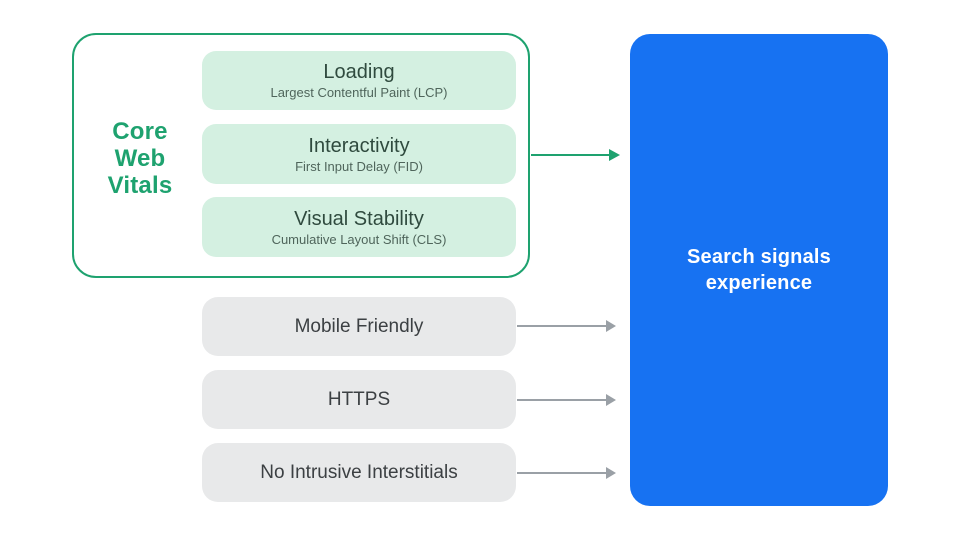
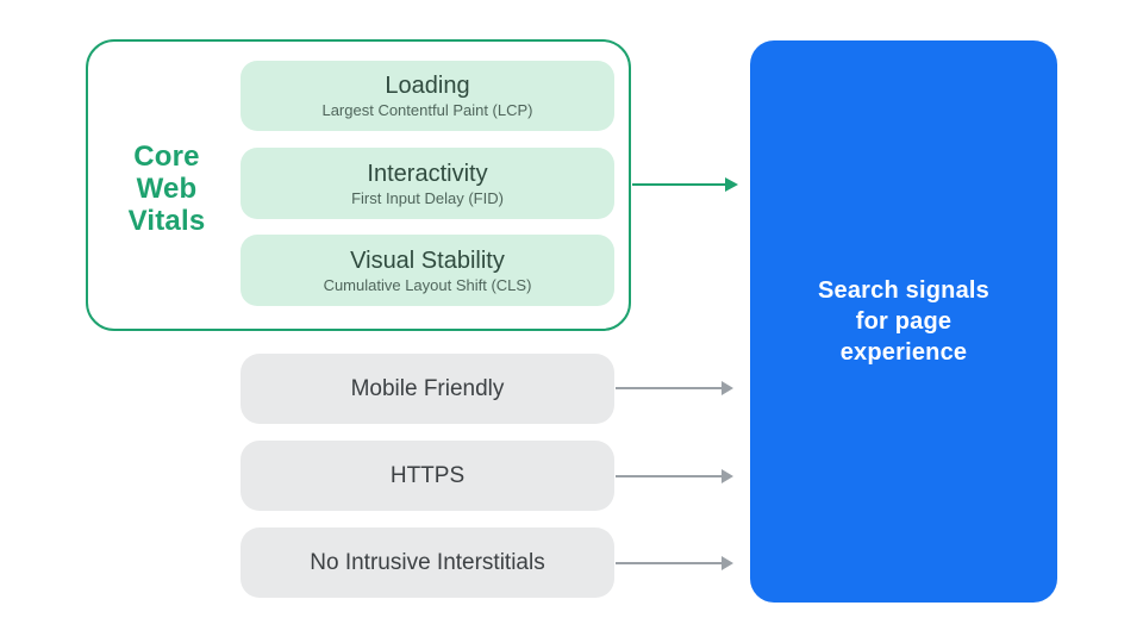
  Core
  Web
  Vitals
  Loading
  Largest Contentful Paint (LCP)
  Interactivity
  First Input Delay (FID)
  Visual Stability
  Cumulative Layout Shift (CLS)
  Mobile Friendly
  HTTPS
  No Intrusive Interstitials
  Search signals
+ for page
  experience
